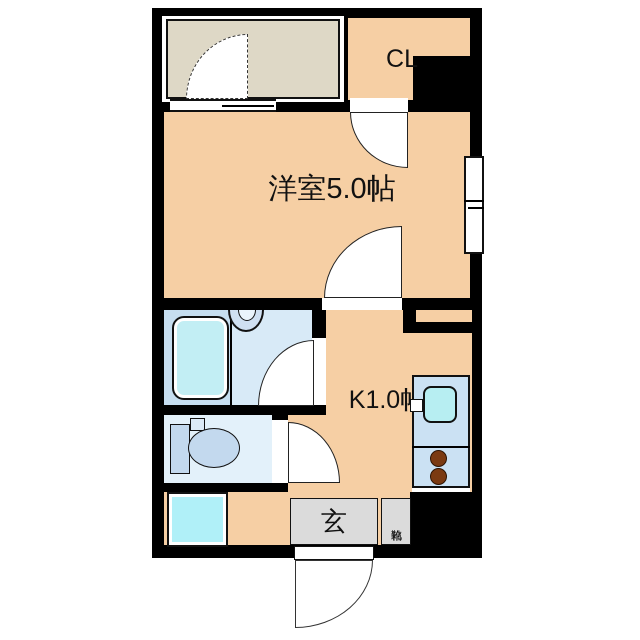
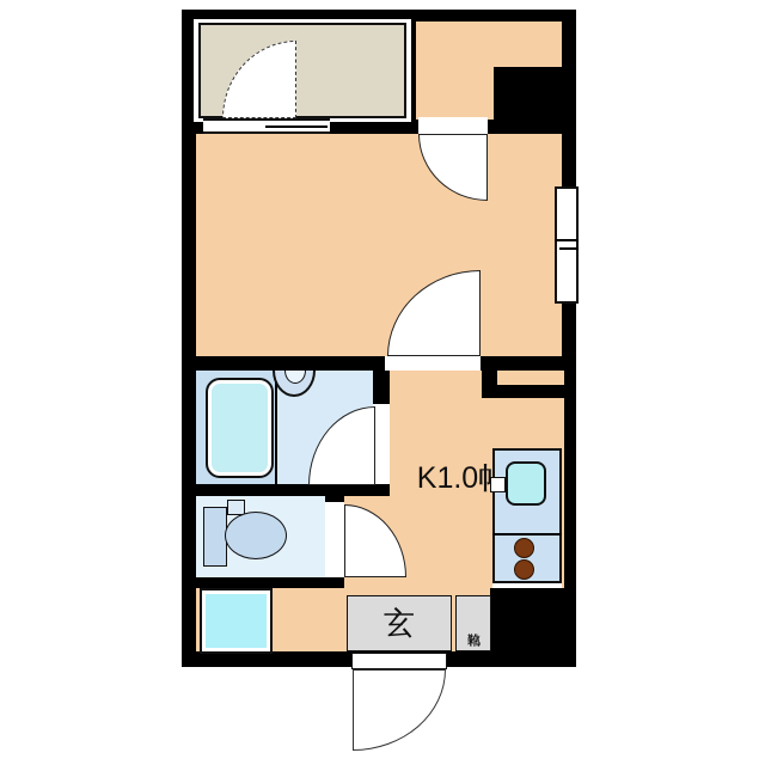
- CL
- 洋室5.0帖
  K1.0
  玄
